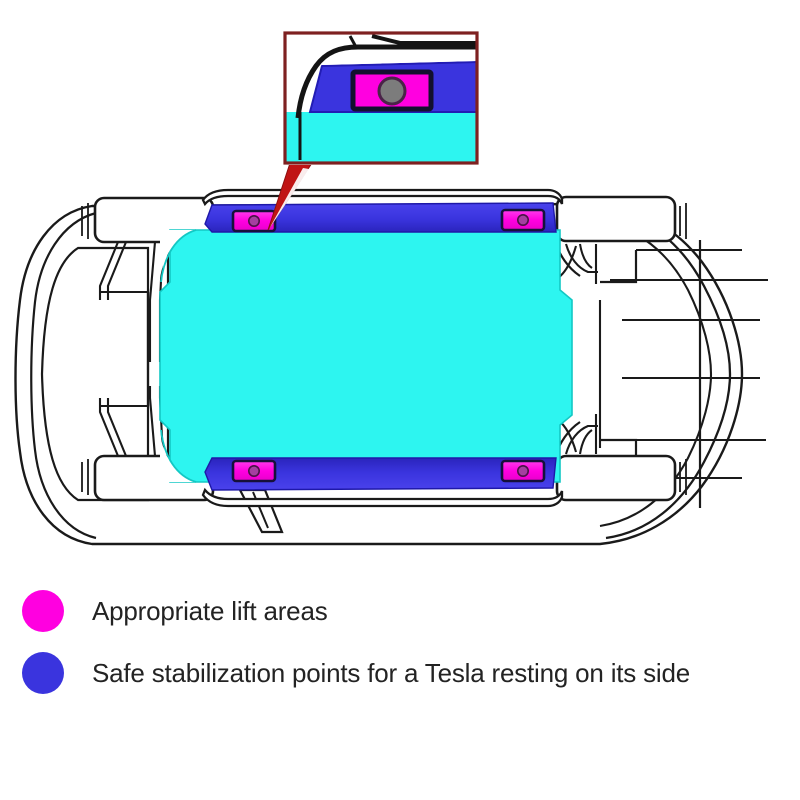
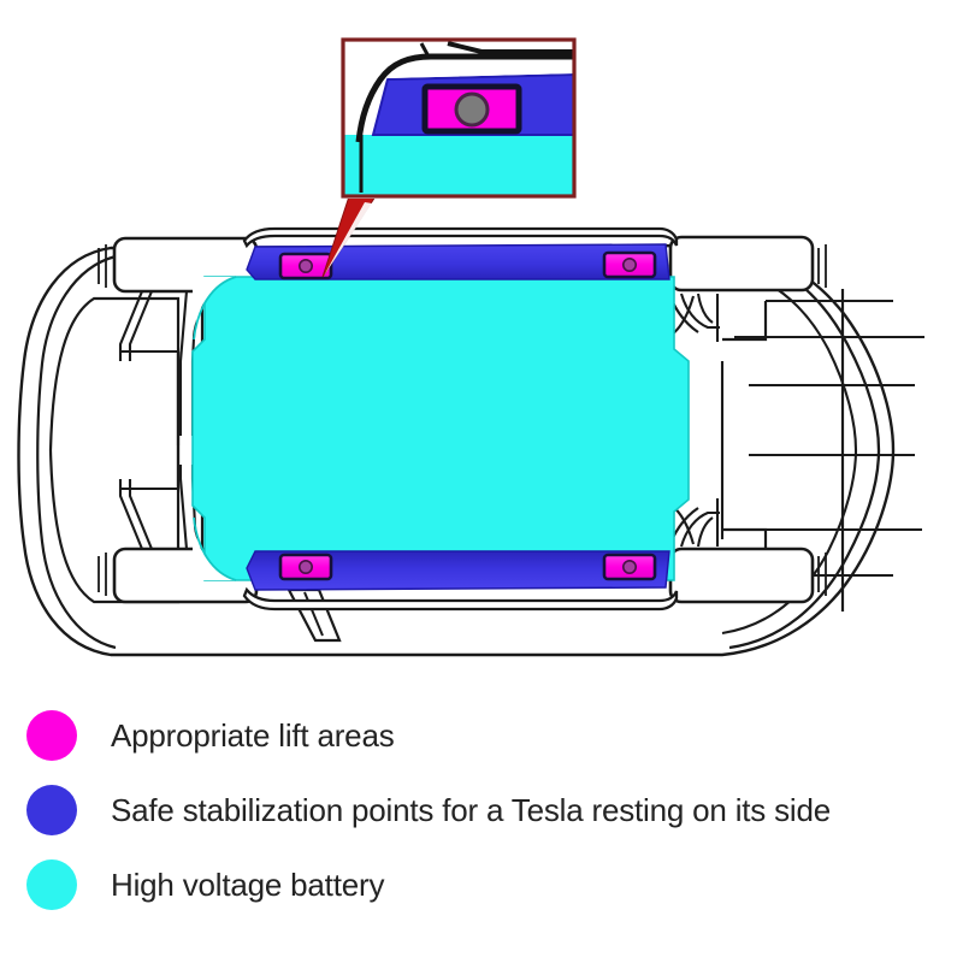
  Appropriate lift areas
  Safe stabilization points for a Tesla resting on its side
+ High voltage battery
